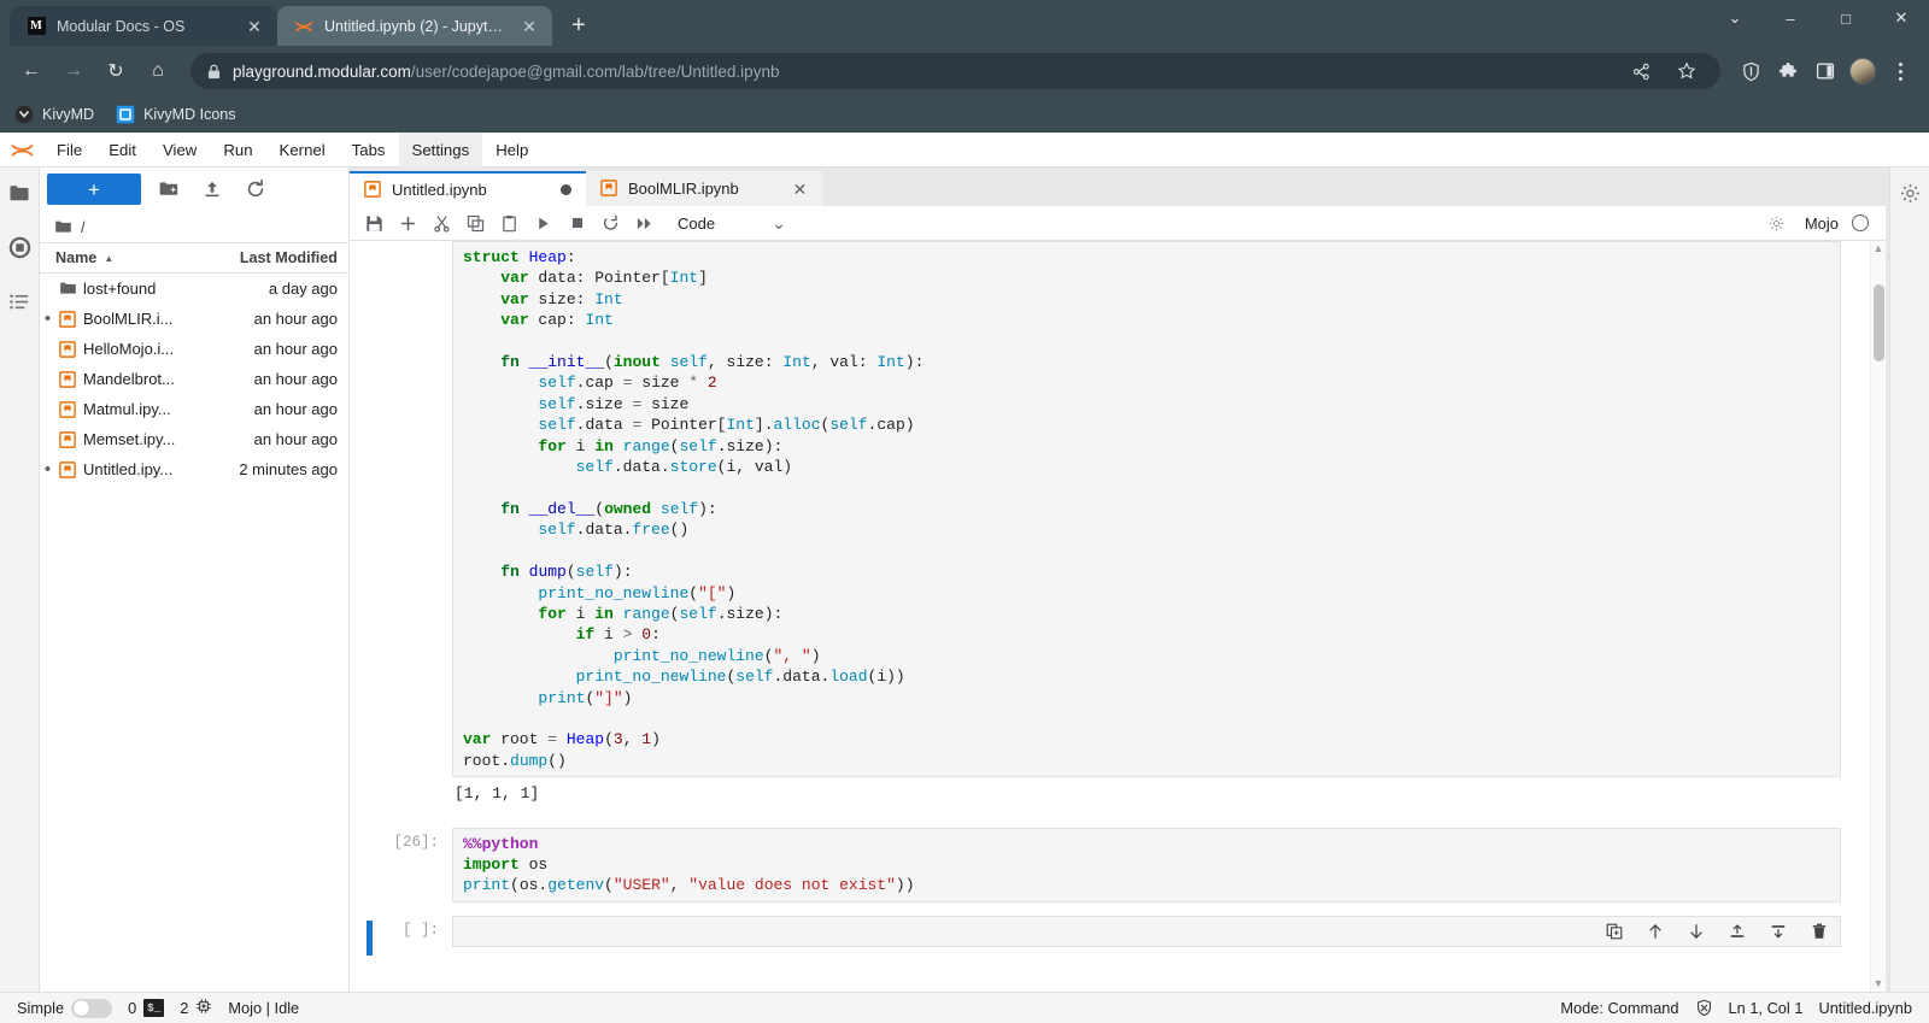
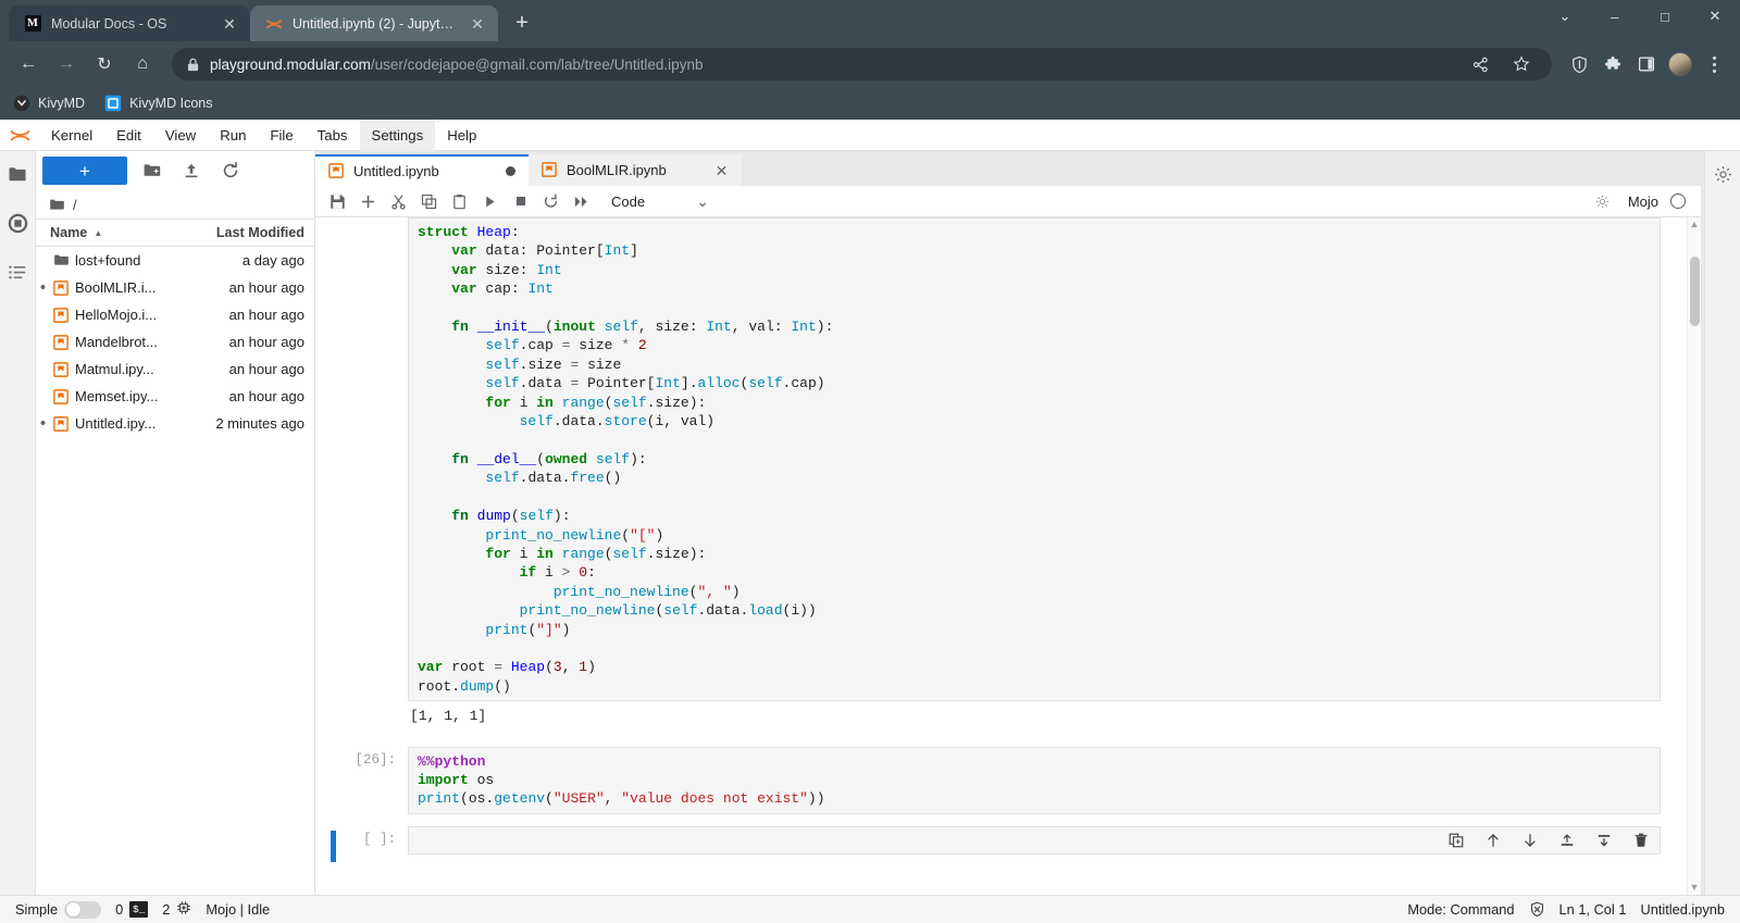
  M
  Modular Docs - OS
  ✕
  Untitled.ipynb (2) - JupyterL
  ✕
  +
  ⌄
  –
  □
  ✕
  ←
  →
  ↻
  ⌂
  playground.modular.com/user/codejapoe@gmail.com/lab/tree/Untitled.ipynb
  KivyMD
  KivyMD Icons
- File
+ Kernel
  Edit
  View
  Run
- Kernel
+ File
  Tabs
  Settings
  Help
  +
  /
  Name
  ▲
  Last Modified
  lost+found
  a day ago
  •
  BoolMLIR.i...
  an hour ago
  HelloMojo.i...
  an hour ago
  Mandelbrot...
  an hour ago
  Matmul.ipy...
  an hour ago
  Memset.ipy...
  an hour ago
  •
  Untitled.ipy...
  2 minutes ago
  Untitled.ipynb
  BoolMLIR.ipynb
  ✕
  Code
  ⌄
  Mojo
  struct Heap:
  var data: Pointer[Int]
  var size: Int var cap: Int fn __init__(inout self, size: Int, val: Int):
  self.cap = size * 2 self.size = size
  self.data = Pointer[Int].alloc(self.cap)
  for i in range(self.size):
  self.data.store(i, val)
  fn __del__(owned self):
  self.data.free()
  fn dump(self):
  print_no_newline("[")
  for i in range(self.size):
  if i > 0:
  print_no_newline(", ")
  print_no_newline(self.data.load(i))
  print("]")
  var root = Heap(3, 1)
  root.dump()
  [1, 1, 1]
  [26]:
  %%python import os
  print(os.getenv("USER", "value does not exist"))
  [ ]:
  ▲
  ▼
  Simple
  0
  $_
  2
  Mojo | Idle
  Mode: Command
  Ln 1, Col 1
  Untitled.ipynb
